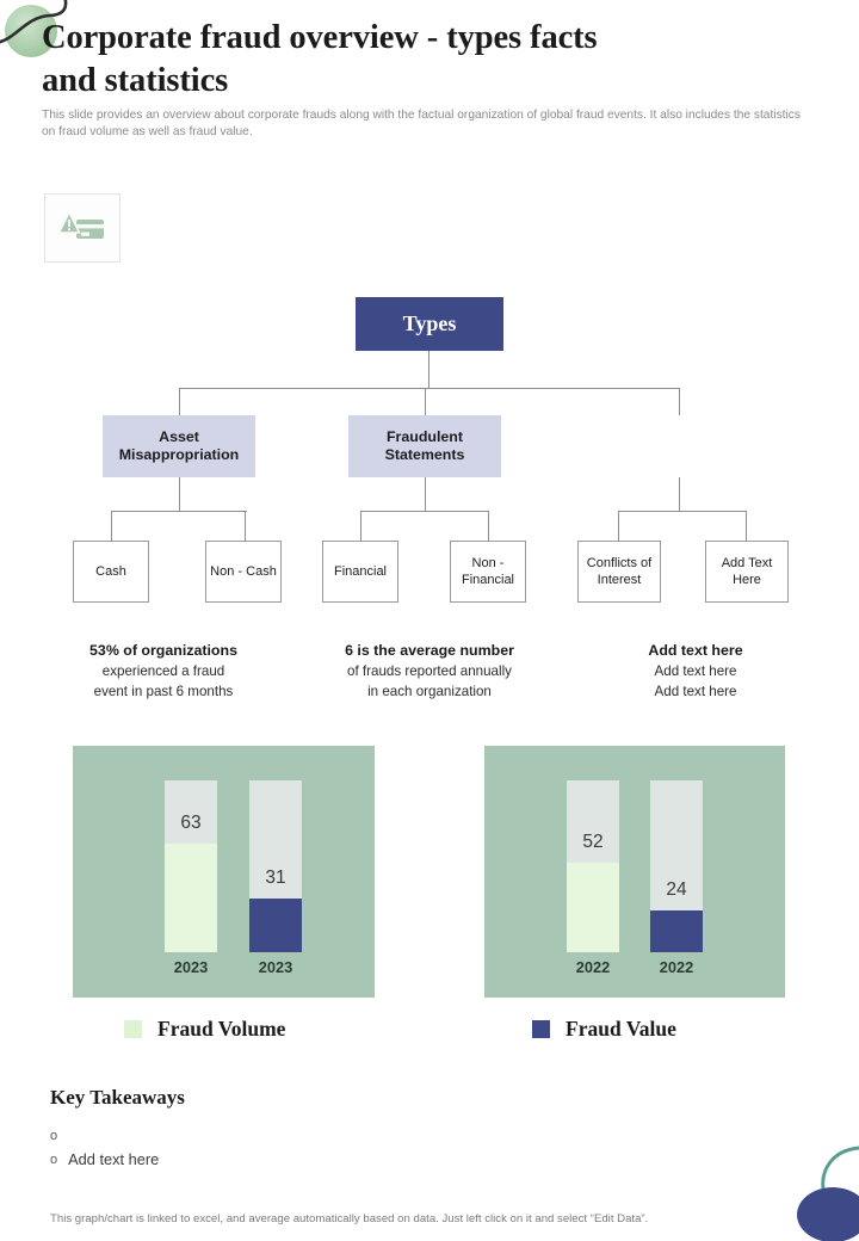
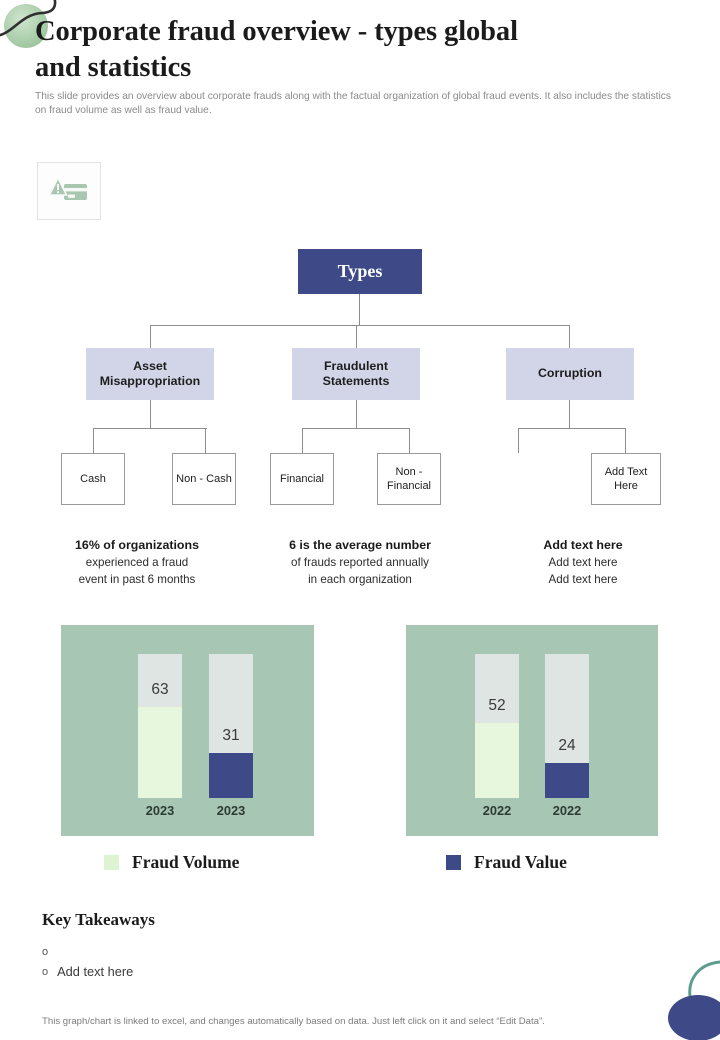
- Corporate fraud overview - types facts
+ Corporate fraud overview - types global
  and statistics
  This slide provides an overview about corporate frauds along with the factual organization of global fraud events. It also includes the statistics on fraud volume as well as fraud value.
  Types
  Asset Misappropriation
  Fraudulent Statements
+ Corruption
  Cash
  Non - Cash
  Financial
  Non - Financial
- Conflicts of Interest
  Add Text Here
- 53% of organizations
+ 16% of organizations
  experienced a fraud
  event in past 6 months
  6 is the average number
  of frauds reported annually
  in each organization
  Add text here
  Add text here
  Add text here
  63
  2023
  31
  2023
  52
  2022
  24
  2022
  Fraud Volume
  Fraud Value
  Key Takeaways
  o
  o
  Add text here
- This graph/chart is linked to excel, and average automatically based on data. Just left click on it and select “Edit Data”.
+ This graph/chart is linked to excel, and changes automatically based on data. Just left click on it and select “Edit Data”.
